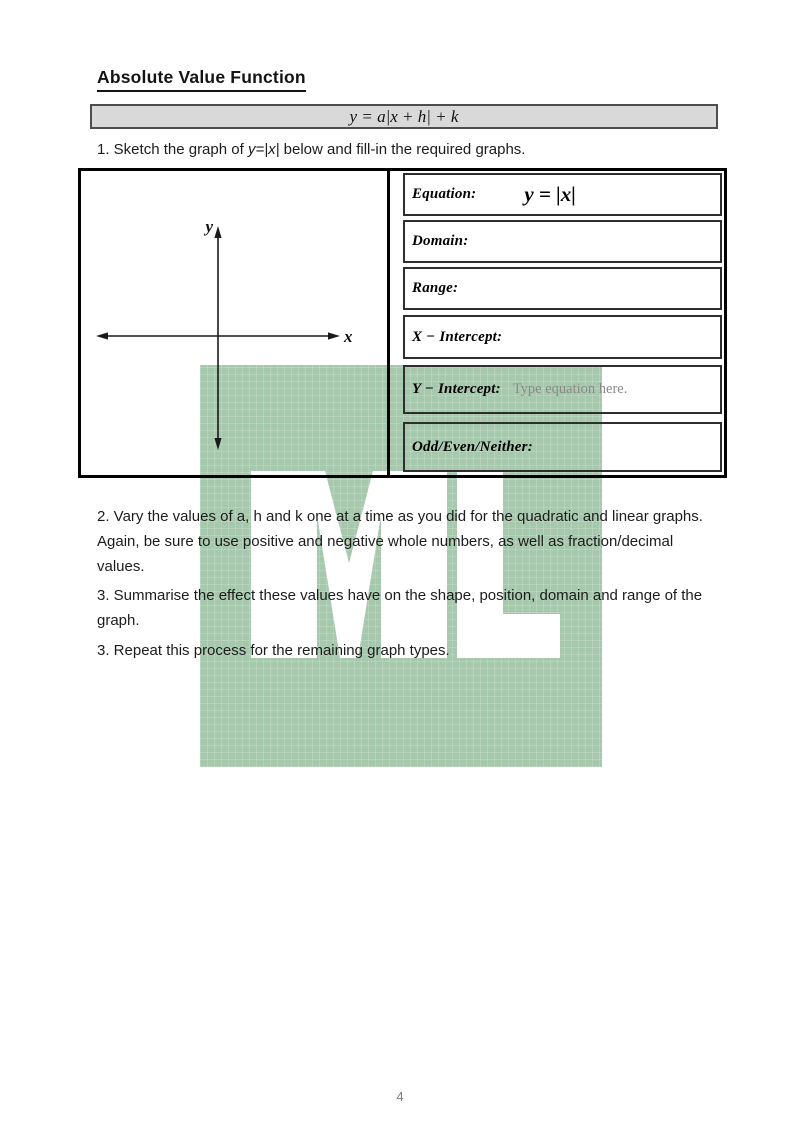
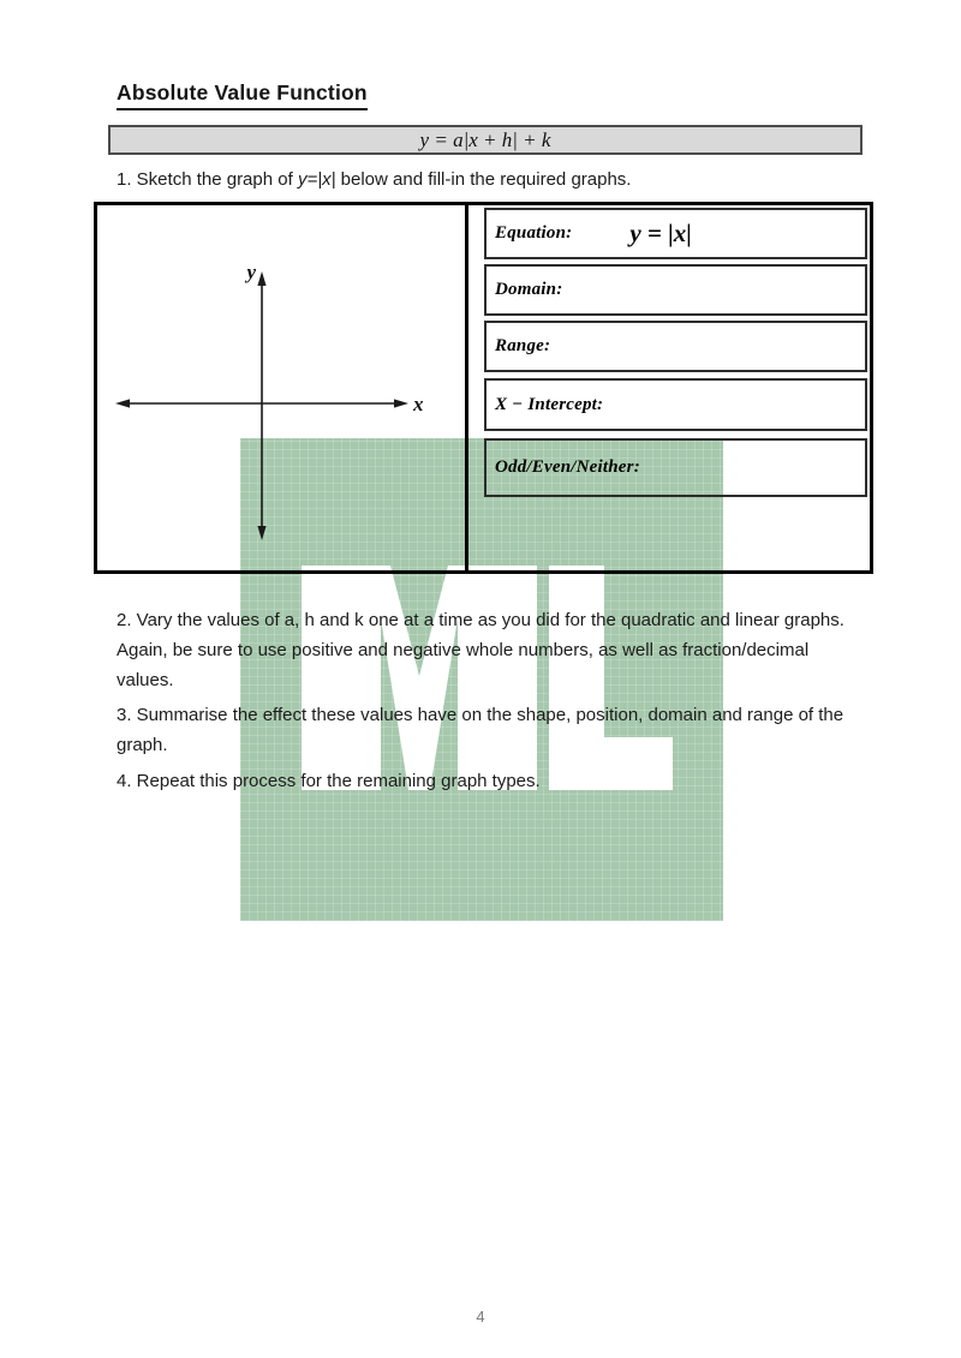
  Absolute Value Function
  y = a|x + h| + k
  1. Sketch the graph of y=|x| below and fill-in the required graphs.
  y
  x
  Equation:
  y = |x|
  Domain:
  Range:
  X − Intercept:
- Y − Intercept:
- Type equation here.
  Odd/Even/Neither:
  2. Vary the values of a, h and k one at a time as you did for the quadratic and linear graphs.
  Again, be sure to use positive and negative whole numbers, as well as fraction/decimal
  values.
  3. Summarise the effect these values have on the shape, position, domain and range of the
  graph.
- 3. Repeat this process for the remaining graph types.
+ 4. Repeat this process for the remaining graph types.
  4
